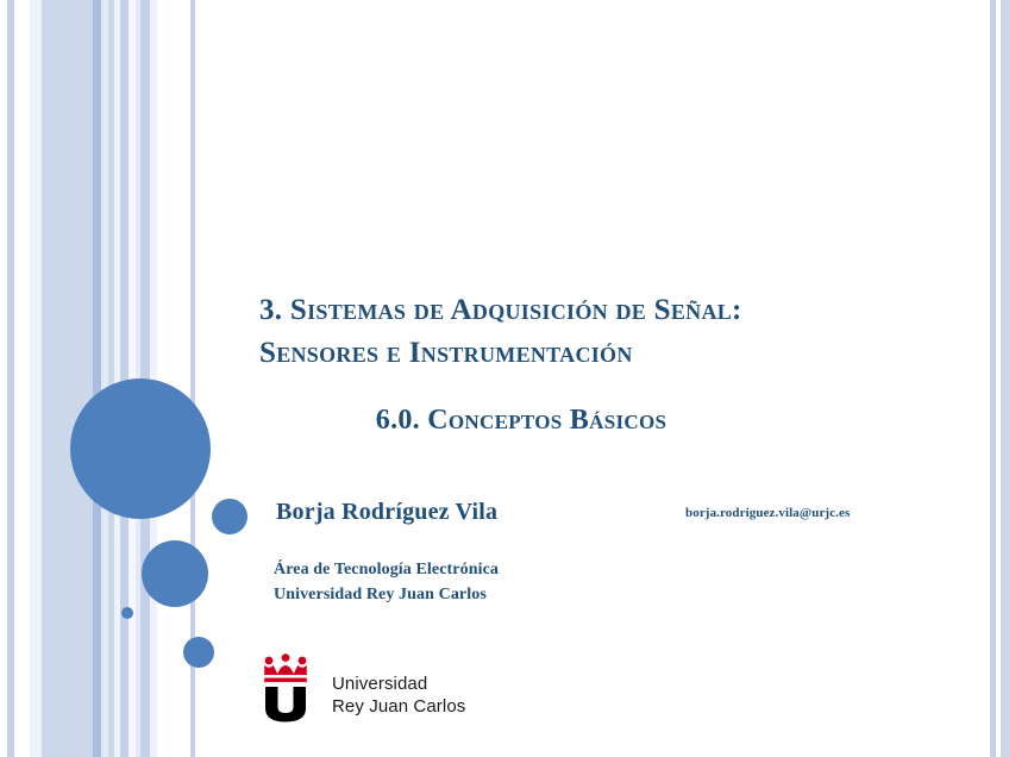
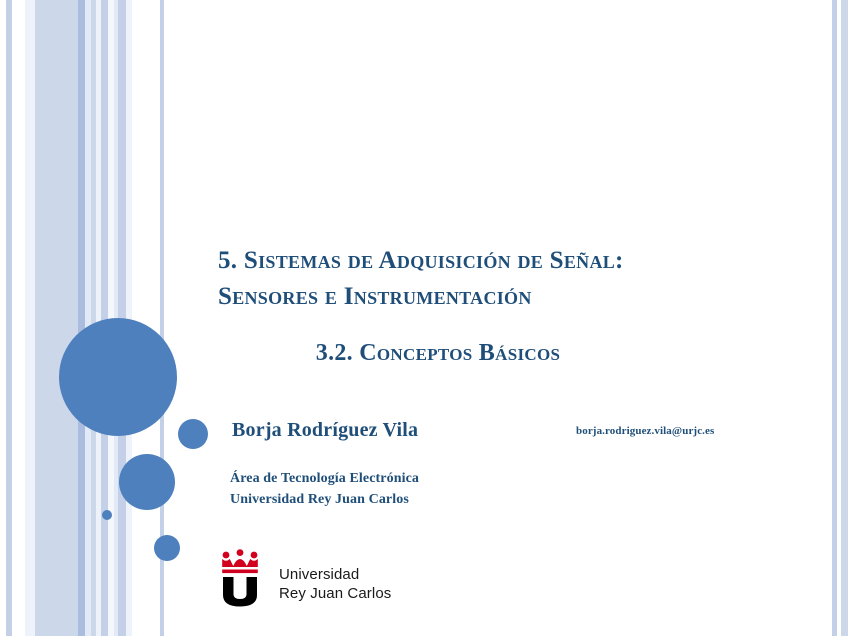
- 3. Sistemas de Adquisición de Señal:
+ 5. Sistemas de Adquisición de Señal:
  Sensores e Instrumentación
- 6.0. Conceptos Básicos
+ 3.2. Conceptos Básicos
  Borja Rodríguez Vila
  borja.rodriguez.vila@urjc.es
  Área de Tecnología Electrónica
  Universidad Rey Juan Carlos
  Universidad
  Rey Juan Carlos
